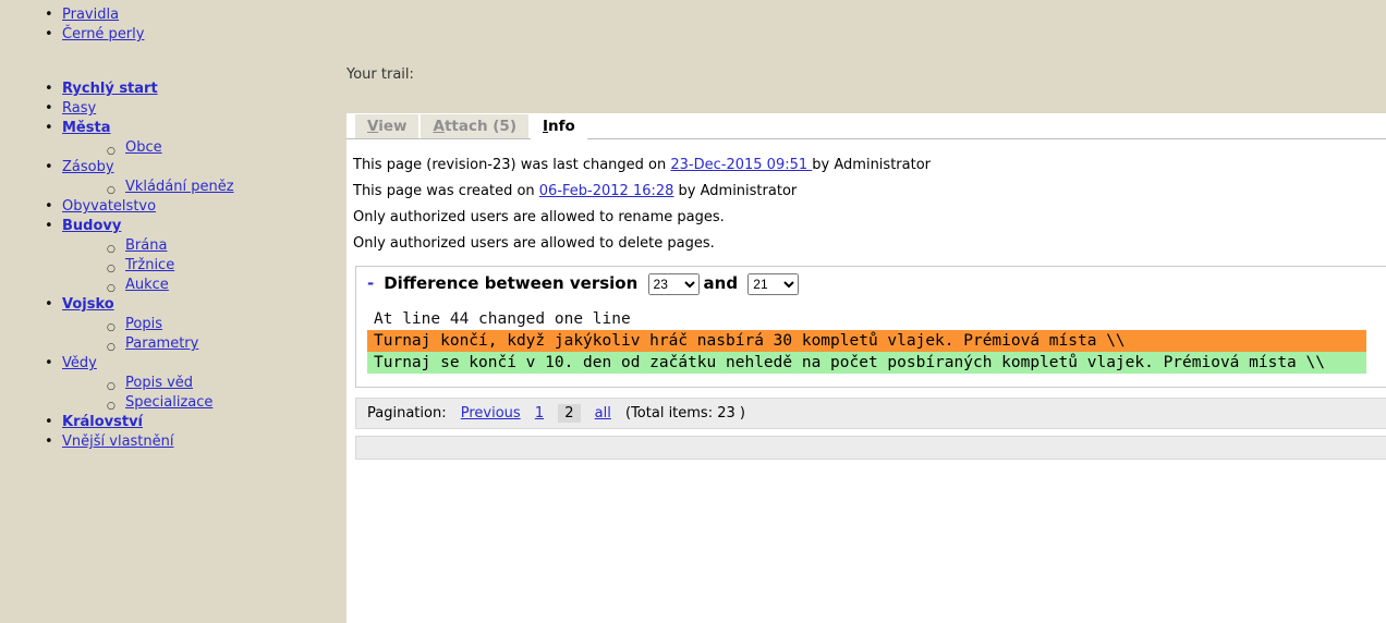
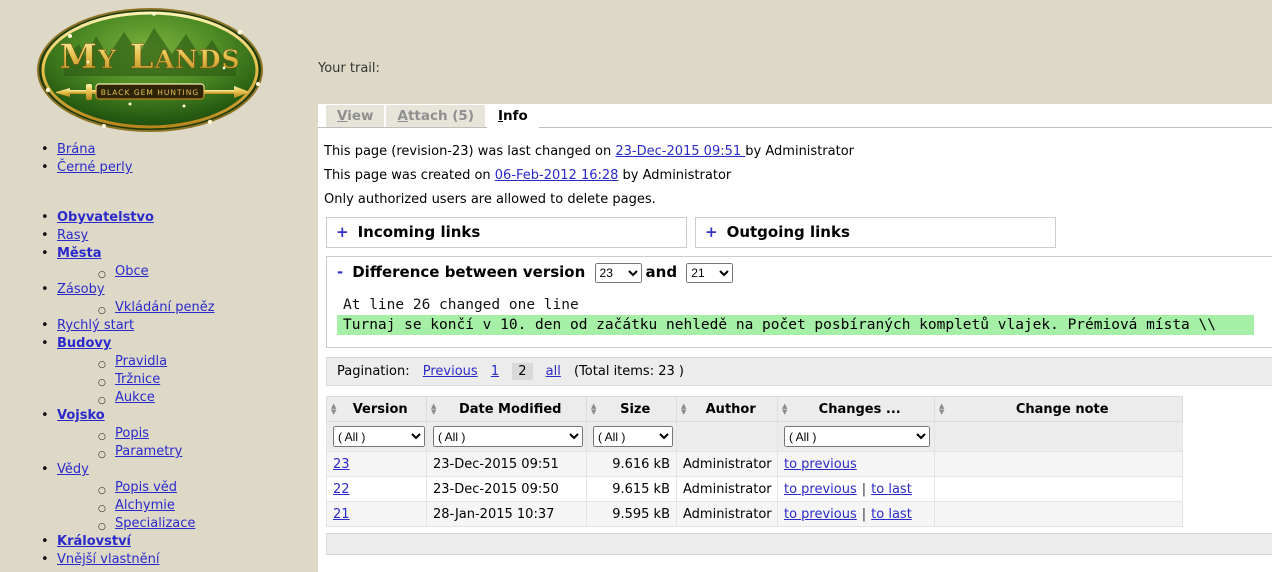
+ MY LANDS
+ BLACK GEM HUNTING
- Pravidla
+ Brána
  Černé perly
- Rychlý start
+ Obyvatelstvo
  Rasy
  Města
  Obce
  Zásoby
  Vkládání peněz
- Obyvatelstvo
+ Rychlý start
  Budovy
- Brána
+ Pravidla
  Tržnice
  Aukce
  Vojsko
  Popis
  Parametry
  Vědy
  Popis věd
+ Alchymie
  Specializace
  Království
  Vnější vlastnění
  Your trail:
  View
  Attach (5)
  Info
  This page (revision-23) was last changed on 23-Dec-2015 09:51 by Administrator
  This page was created on 06-Feb-2012 16:28 by Administrator
- Only authorized users are allowed to rename pages.
  Only authorized users are allowed to delete pages.
+ + Incoming links
+ + Outgoing links
  - Difference between version 23 and 21
- At line 44 changed one line
+ At line 26 changed one line
- Turnaj končí, když jakýkoliv hráč nasbírá 30 kompletů vlajek. Prémiová místa \\
  Turnaj se končí v 10. den od začátku nehledě na počet posbíraných kompletů vlajek. Prémiová místa \\
  Pagination: Previous 1 2 all (Total items: 23 )
+ ▲▼ Version	▲▼ Date Modified	▲▼ Size	▲▼ Author	▲▼ Changes ...	▲▼ Change note
+ ( All )	( All )	( All )		( All )
+ 23	23-Dec-2015 09:51	9.616 kB	Administrator	to previous
+ 22	23-Dec-2015 09:50	9.615 kB	Administrator	to previous | to last
+ 21	28-Jan-2015 10:37	9.595 kB	Administrator	to previous | to last
